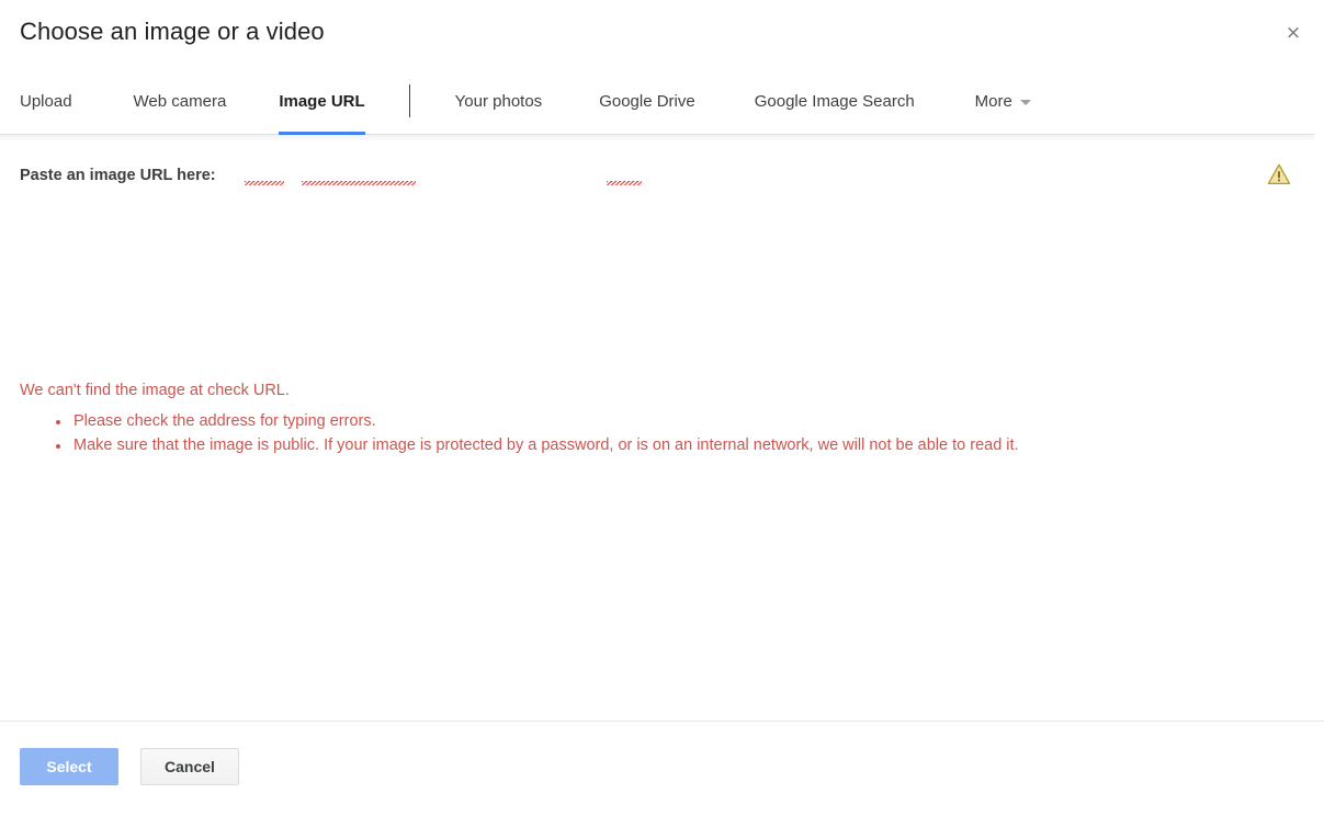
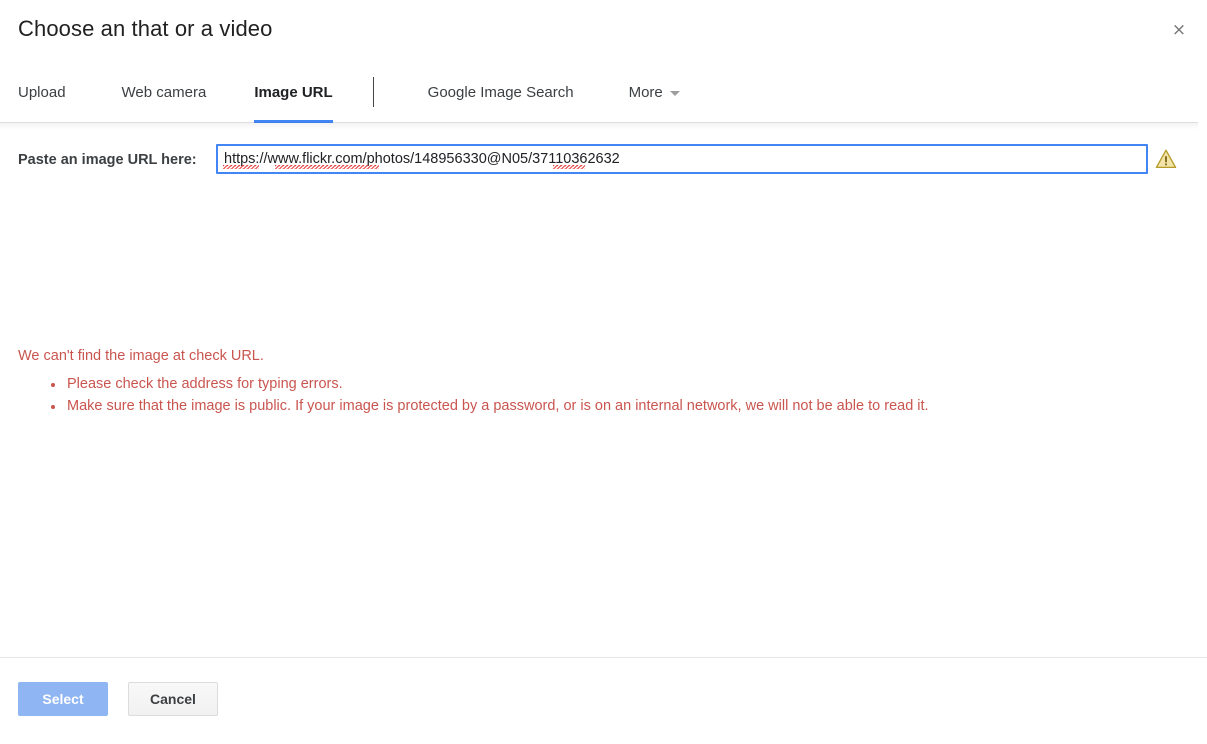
- Choose an image or a video
+ Choose an that or a video
  ×
  Upload
  Web camera
  Image URL
- Your photos
- Google Drive
  Google Image Search
  More
  Paste an image URL here:
+ https://www.flickr.com/photos/148956330@N05/37110362632
  We can't find the image at check URL.
  Please check the address for typing errors.
  Make sure that the image is public. If your image is protected by a password, or is on an internal network, we will not be able to read it.
  Select
  Cancel
